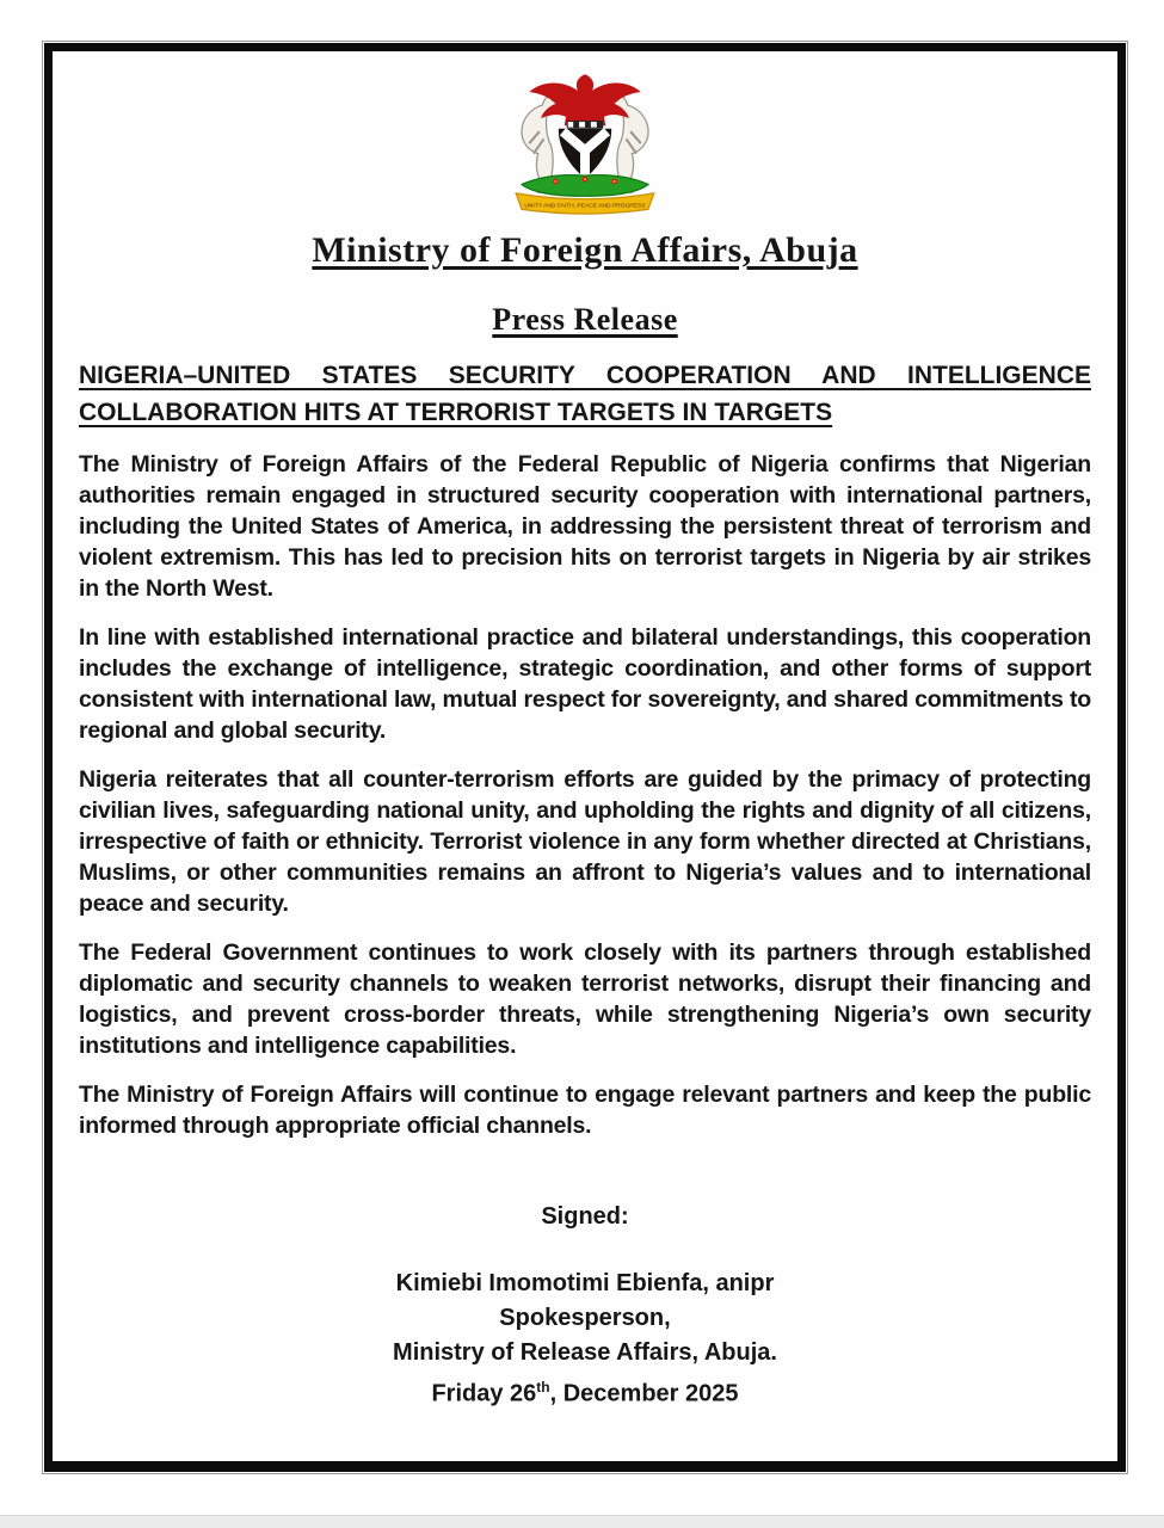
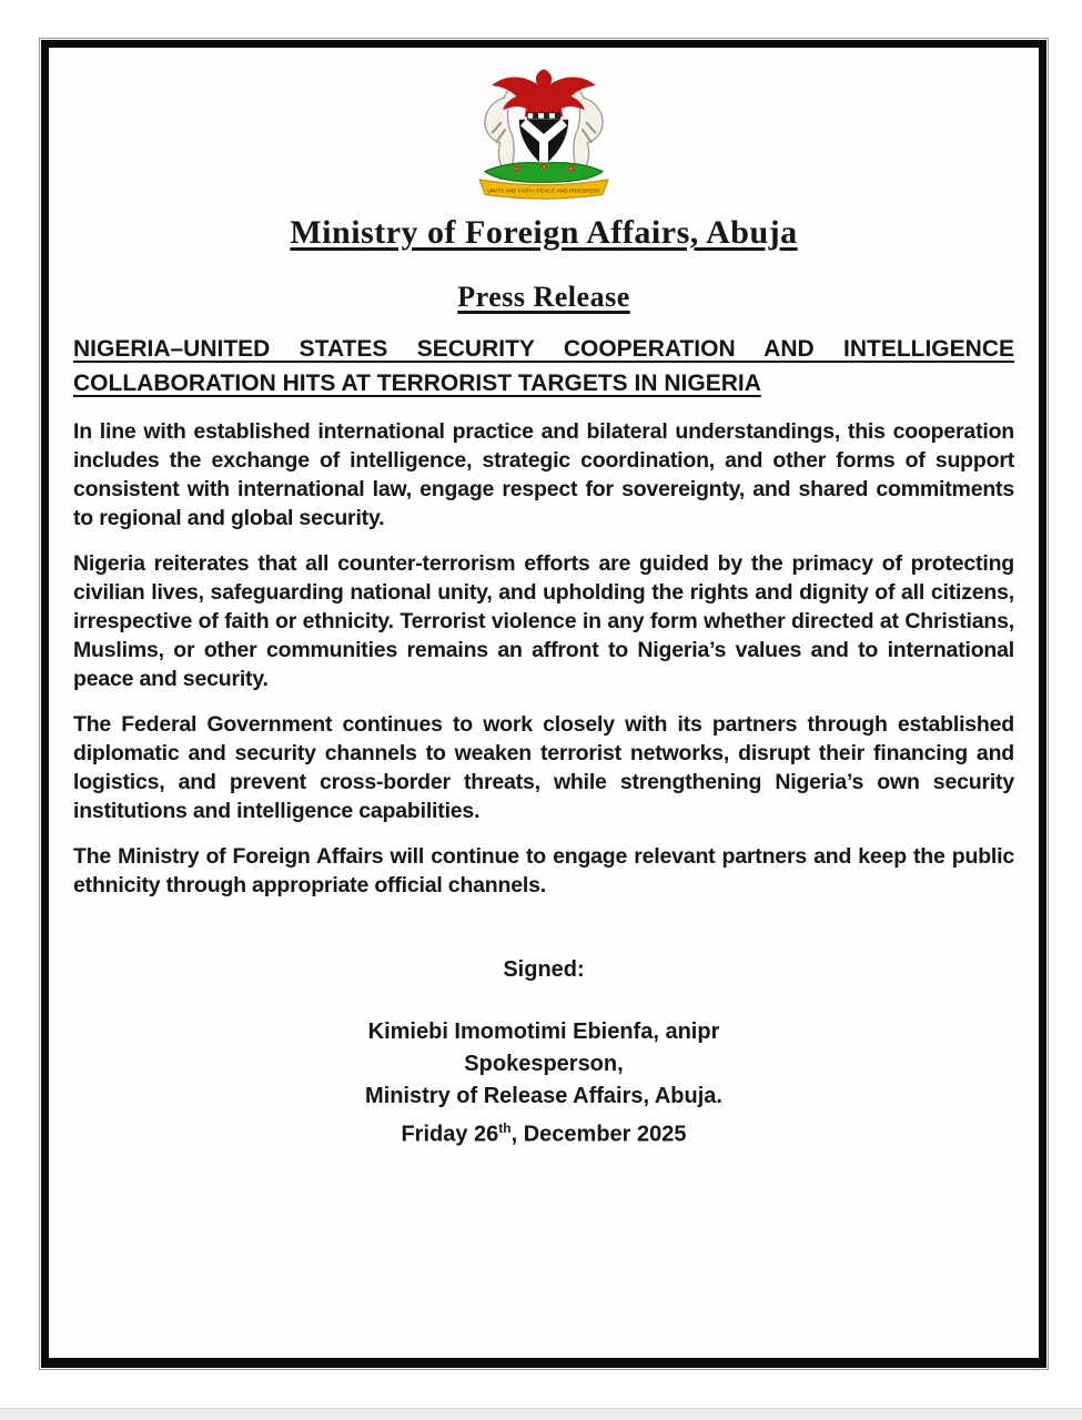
  Ministry of Foreign Affairs, Abuja
  Press Release
- NIGERIA–UNITED STATES SECURITY COOPERATION AND INTELLIGENCE COLLABORATION HITS AT TERRORIST TARGETS IN TARGETS
+ NIGERIA–UNITED STATES SECURITY COOPERATION AND INTELLIGENCE COLLABORATION HITS AT TERRORIST TARGETS IN NIGERIA
- The Ministry of Foreign Affairs of the Federal Republic of Nigeria confirms that Nigerian authorities remain engaged in structured security cooperation with international partners, including the United States of America, in addressing the persistent threat of terrorism and violent extremism. This has led to precision hits on terrorist targets in Nigeria by air strikes in the North West.
- In line with established international practice and bilateral understandings, this cooperation includes the exchange of intelligence, strategic coordination, and other forms of support consistent with international law, mutual respect for sovereignty, and shared commitments to regional and global security.
+ In line with established international practice and bilateral understandings, this cooperation includes the exchange of intelligence, strategic coordination, and other forms of support consistent with international law, engage respect for sovereignty, and shared commitments to regional and global security.
  Nigeria reiterates that all counter-terrorism efforts are guided by the primacy of protecting civilian lives, safeguarding national unity, and upholding the rights and dignity of all citizens, irrespective of faith or ethnicity. Terrorist violence in any form whether directed at Christians, Muslims, or other communities remains an affront to Nigeria’s values and to international peace and security.
  The Federal Government continues to work closely with its partners through established diplomatic and security channels to weaken terrorist networks, disrupt their financing and logistics, and prevent cross-border threats, while strengthening Nigeria’s own security institutions and intelligence capabilities.
- The Ministry of Foreign Affairs will continue to engage relevant partners and keep the public informed through appropriate official channels.
+ The Ministry of Foreign Affairs will continue to engage relevant partners and keep the public ethnicity through appropriate official channels.
  Signed:
  Kimiebi Imomotimi Ebienfa, anipr
  Spokesperson,
  Ministry of Release Affairs, Abuja.
  Friday 26th, December 2025
